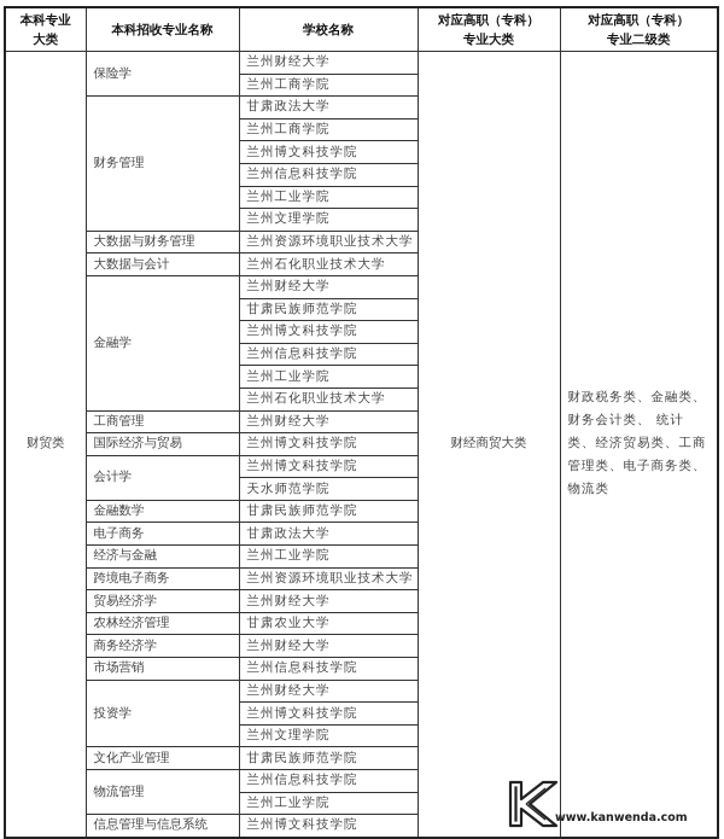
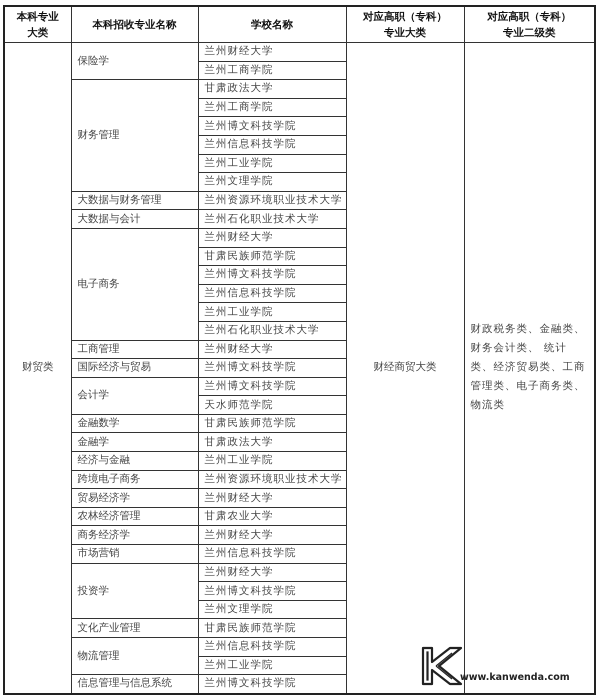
  本科专业 大类	本科招收专业名称	学校名称	对应高职（专科） 专业大类	对应高职（专科） 专业二级类
  财贸类	保险学	兰州财经大学	财经商贸大类	财政税务类、金融类、财务会计类、 统计类、经济贸易类、工商管理类、电子商务类、物流类
  兰州工商学院
  财务管理	甘肃政法大学
  兰州工商学院
  兰州博文科技学院
  兰州信息科技学院
  兰州工业学院
  兰州文理学院
  大数据与财务管理	兰州资源环境职业技术大学
  大数据与会计	兰州石化职业技术大学
- 金融学	兰州财经大学
+ 电子商务	兰州财经大学
  甘肃民族师范学院
  兰州博文科技学院
  兰州信息科技学院
  兰州工业学院
  兰州石化职业技术大学
  工商管理	兰州财经大学
  国际经济与贸易	兰州博文科技学院
  会计学	兰州博文科技学院
  天水师范学院
  金融数学	甘肃民族师范学院
- 电子商务	甘肃政法大学
+ 金融学	甘肃政法大学
  经济与金融	兰州工业学院
  跨境电子商务	兰州资源环境职业技术大学
  贸易经济学	兰州财经大学
  农林经济管理	甘肃农业大学
  商务经济学	兰州财经大学
  市场营销	兰州信息科技学院
  投资学	兰州财经大学
  兰州博文科技学院
  兰州文理学院
  文化产业管理	甘肃民族师范学院
  物流管理	兰州信息科技学院
  兰州工业学院
  信息管理与信息系统	兰州博文科技学院
  www.kanwenda.com
